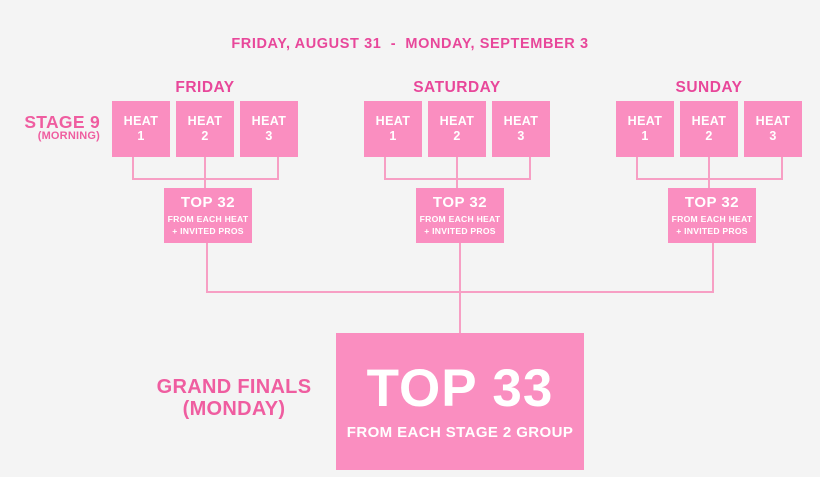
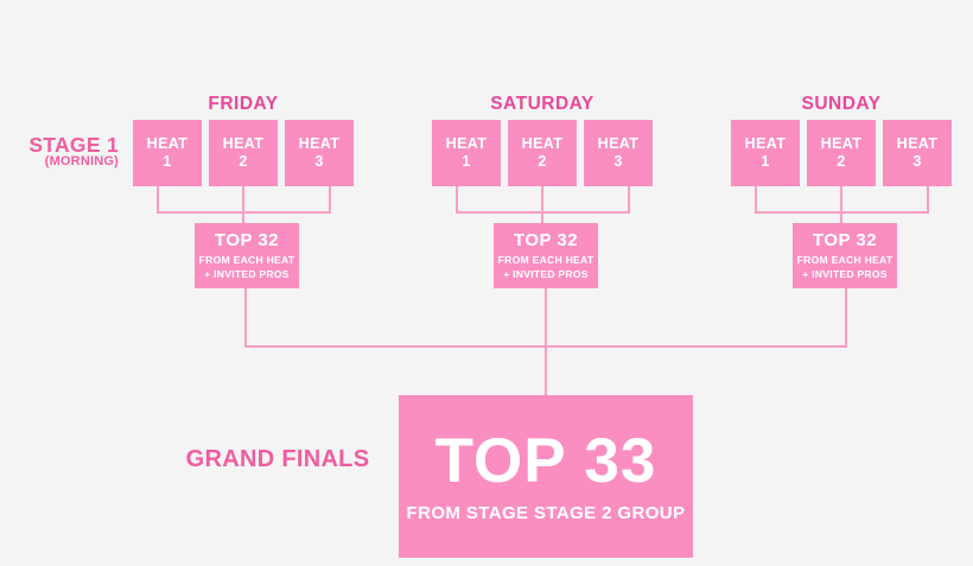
- FRIDAY, AUGUST 31 - MONDAY, SEPTEMBER 3
- STAGE 9
+ STAGE 1
  (MORNING)
  GRAND FINALS
- (MONDAY)
  FRIDAY
  HEAT
  1
  HEAT
  2
  HEAT
  3
  TOP 32
  FROM EACH HEAT
  + INVITED PROS
  SATURDAY
  HEAT
  1
  HEAT
  2
  HEAT
  3
  TOP 32
  FROM EACH HEAT
  + INVITED PROS
  SUNDAY
  HEAT
  1
  HEAT
  2
  HEAT
  3
  TOP 32
  FROM EACH HEAT
  + INVITED PROS
  TOP 33
- FROM EACH STAGE 2 GROUP
+ FROM STAGE STAGE 2 GROUP
